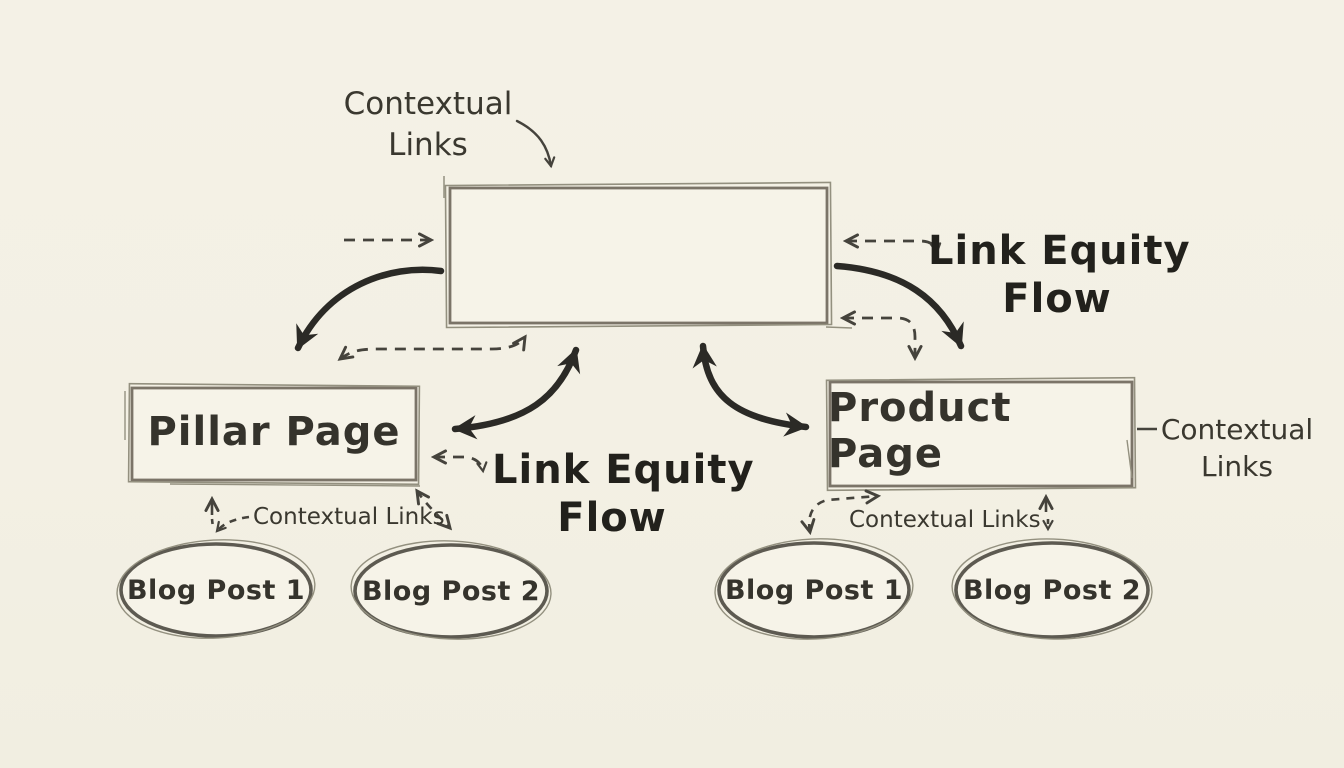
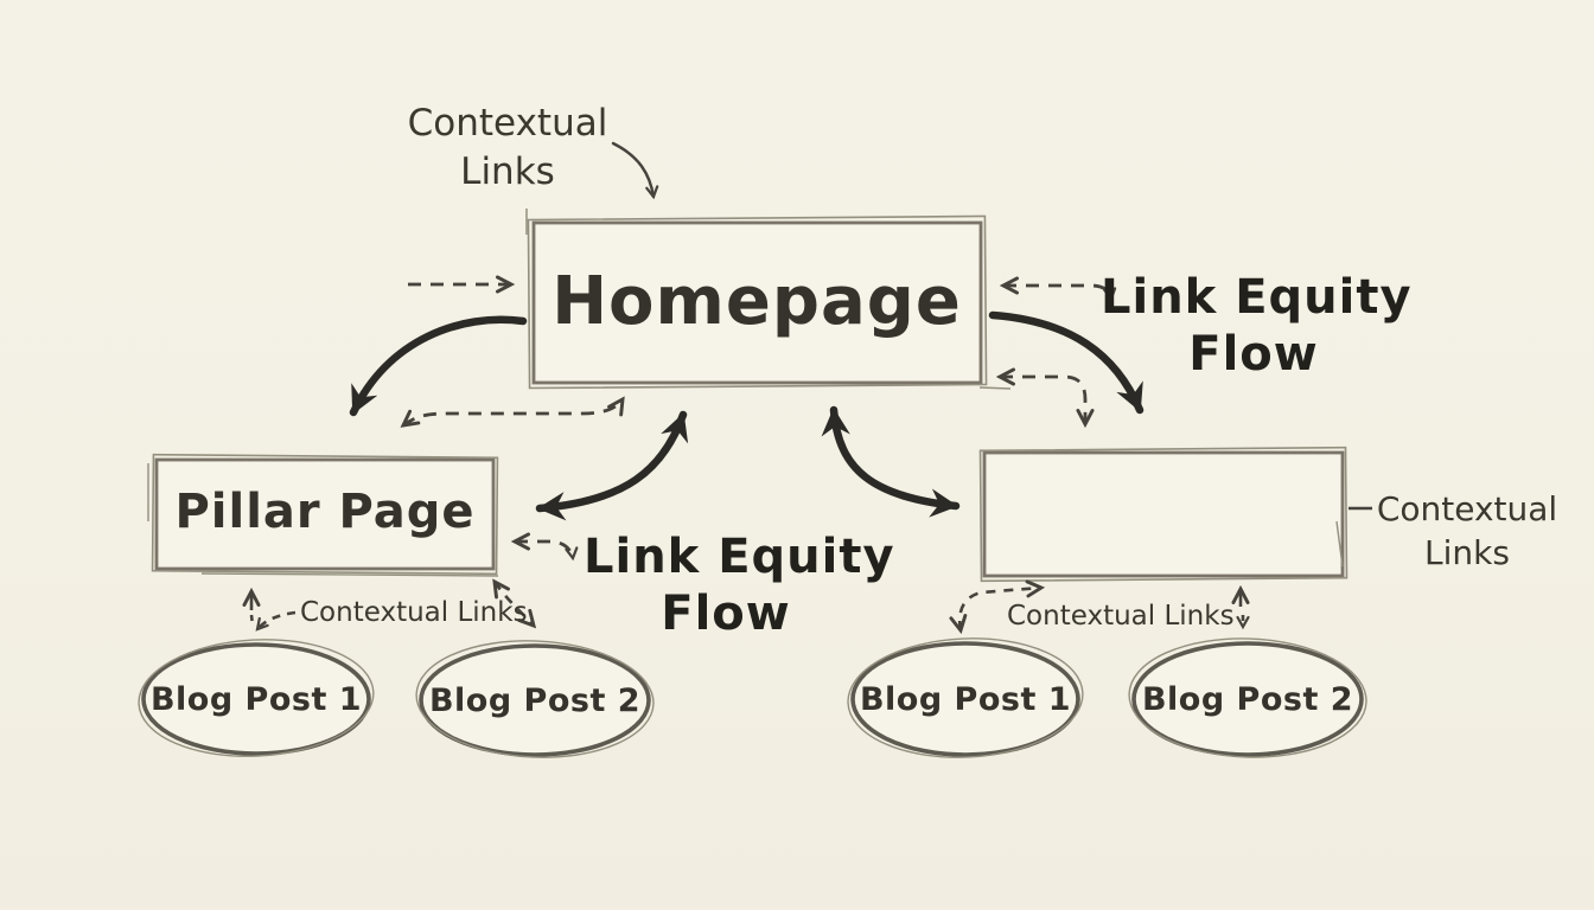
  Contextual
  Links
+ Homepage
  Link Equity
  Flow
  Pillar Page
- Product Page
  Link Equity
  Flow
  Contextual Links
  Contextual Links
  Contextual
  Links
  Blog Post 1
  Blog Post 2
  Blog Post 1
  Blog Post 2
